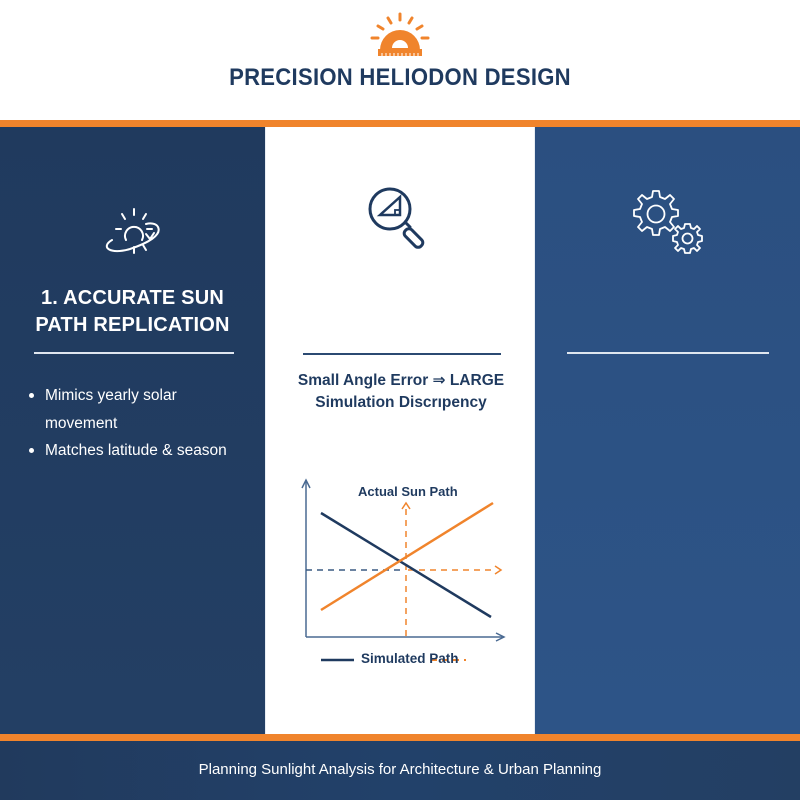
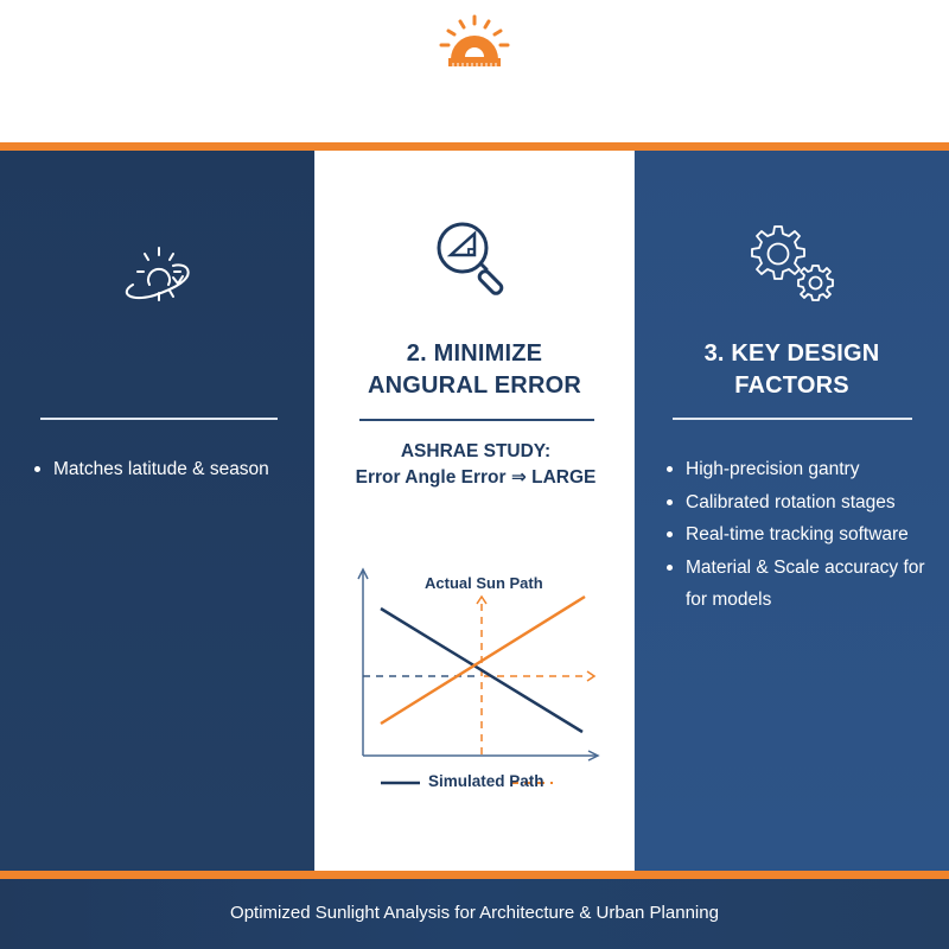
- PRECISION HELIODON DESIGN
- 1. ACCURATE SUN
- PATH REPLICATION
- Mimics yearly solar movement
  Matches latitude & season
+ 2. MINIMIZE
+ ANGURAL ERROR
+ ASHRAE STUDY:
- Small Angle Error ⇒ LARGE
+ Error Angle Error ⇒ LARGE
- Simulation Discrıpency
  Actual Sun Path
  Simulated Path
+ 3. KEY DESIGN
+ FACTORS
+ High-precision gantry
+ Calibrated rotation stages
+ Real-time tracking software
+ Material & Scale accuracy for for models
- Planning Sunlight Analysis for Architecture & Urban Planning
+ Optimized Sunlight Analysis for Architecture & Urban Planning
